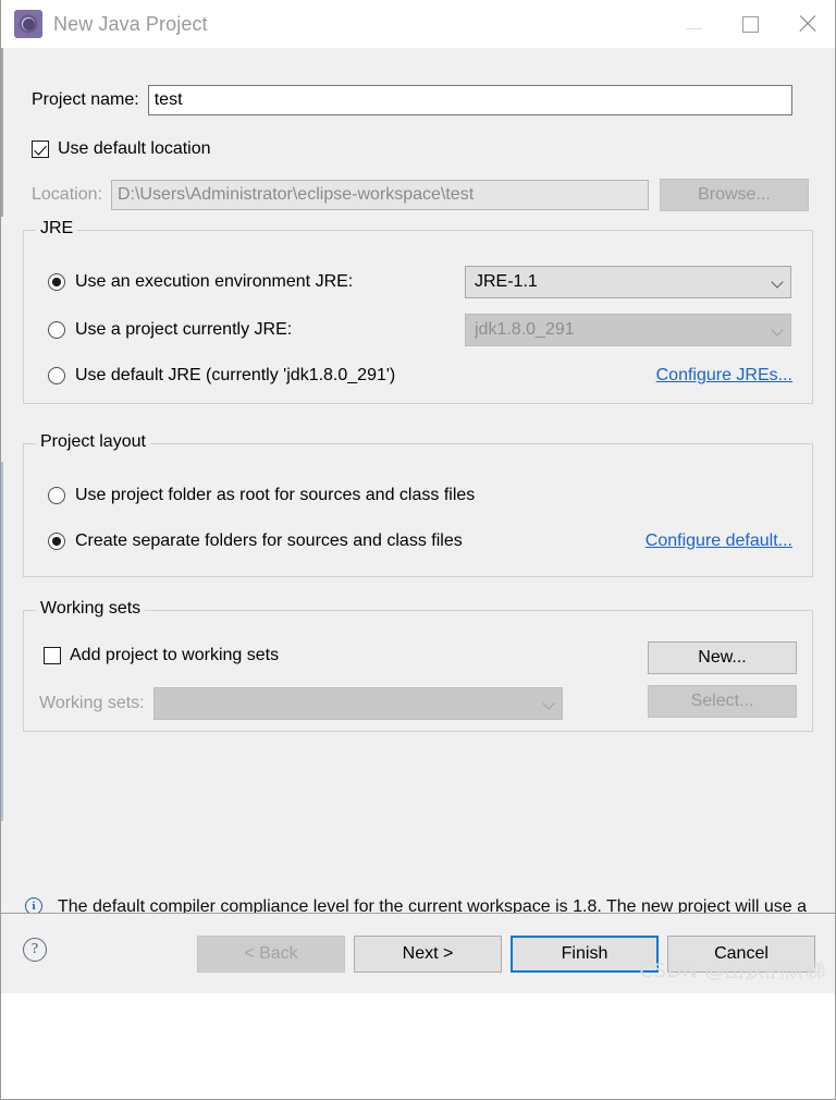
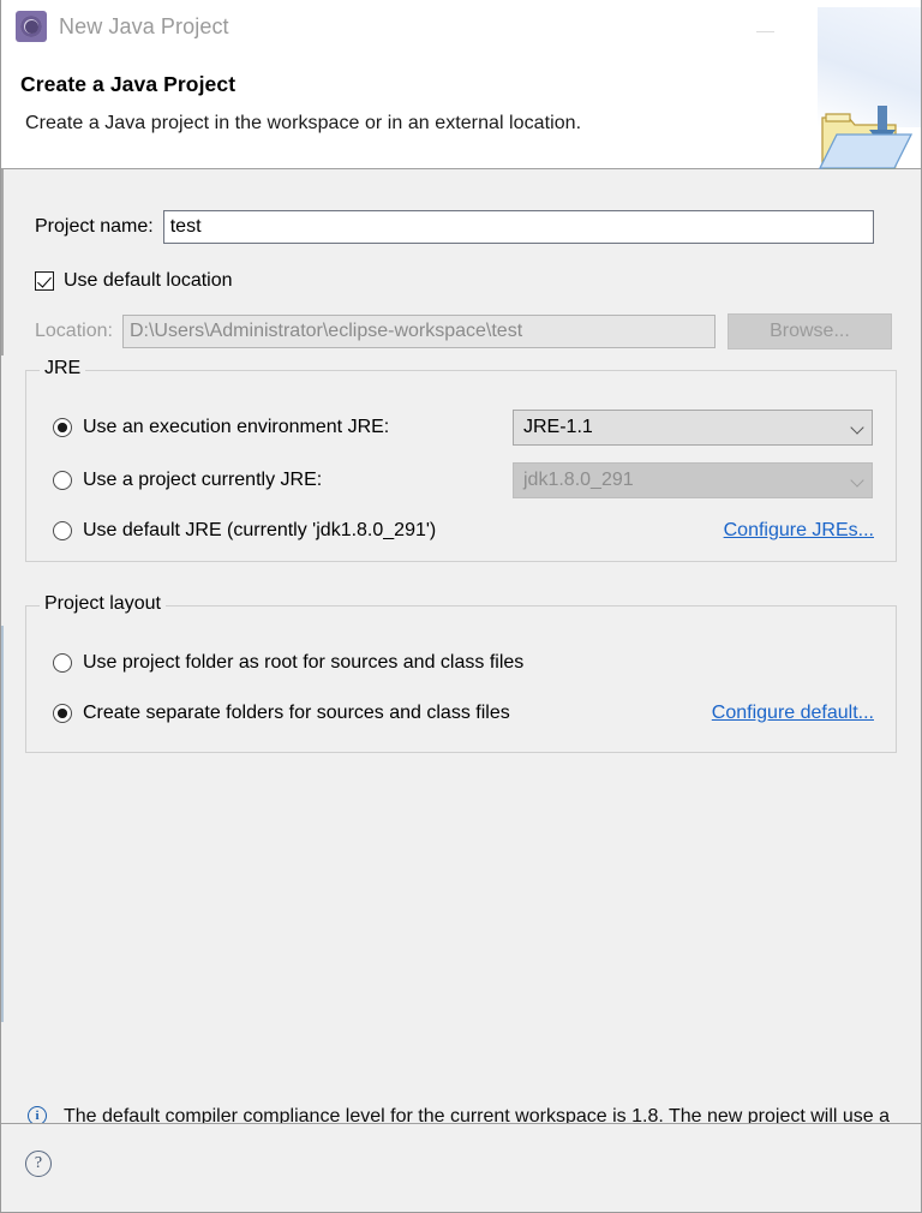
  New Java Project
+ Create a Java Project
+ Create a Java project in the workspace or in an external location.
  Project name:
  test
  Use default location
  Location:
  D:\Users\Administrator\eclipse-workspace\test
  Browse...
  JRE
  Use an execution environment JRE:
  JRE-1.1
  Use a project currently JRE:
  jdk1.8.0_291
  Use default JRE (currently 'jdk1.8.0_291')
  Configure JREs...
  Project layout
  Use project folder as root for sources and class files
  Create separate folders for sources and class files
  Configure default...
- Working sets
- Add project to working sets
- New...
- Working sets:
- Select...
  i
  ?
- < Back
- Next >
- Finish
- Cancel
- CSDN @山妖的阶梯
